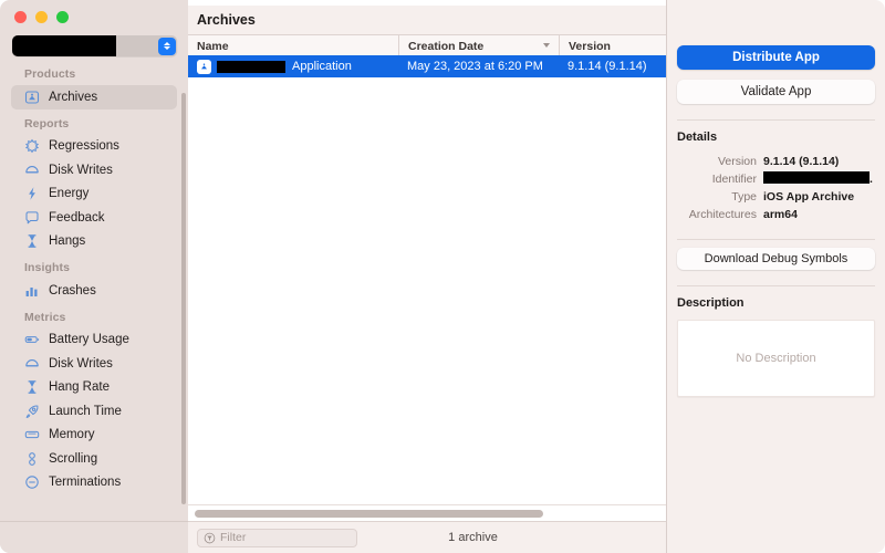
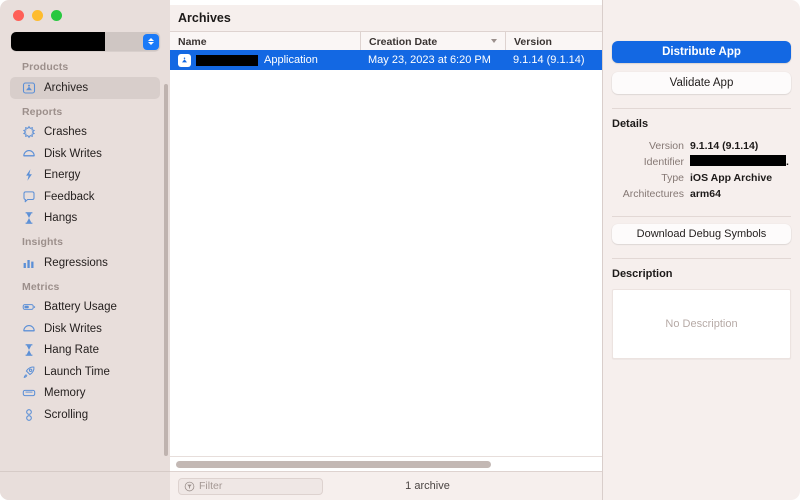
  Products
  Archives
  Reports
- Regressions
+ Crashes
  Disk Writes
  Energy
  Feedback
  Hangs
  Insights
- Crashes
+ Regressions
  Metrics
  Battery Usage
  Disk Writes
  Hang Rate
  Launch Time
  Memory
  Scrolling
- Terminations
  Archives
  Name
  Creation Date
  Version
  Application
  May 23, 2023 at 6:20 PM
  9.1.14 (9.1.14)
  Filter
  1 archive
  Distribute App
  Validate App
  Details
  Version
  9.1.14 (9.1.14)
  Identifier
  .
  Type
  iOS App Archive
  Architectures
  arm64
  Download Debug Symbols
  Description
  No Description
